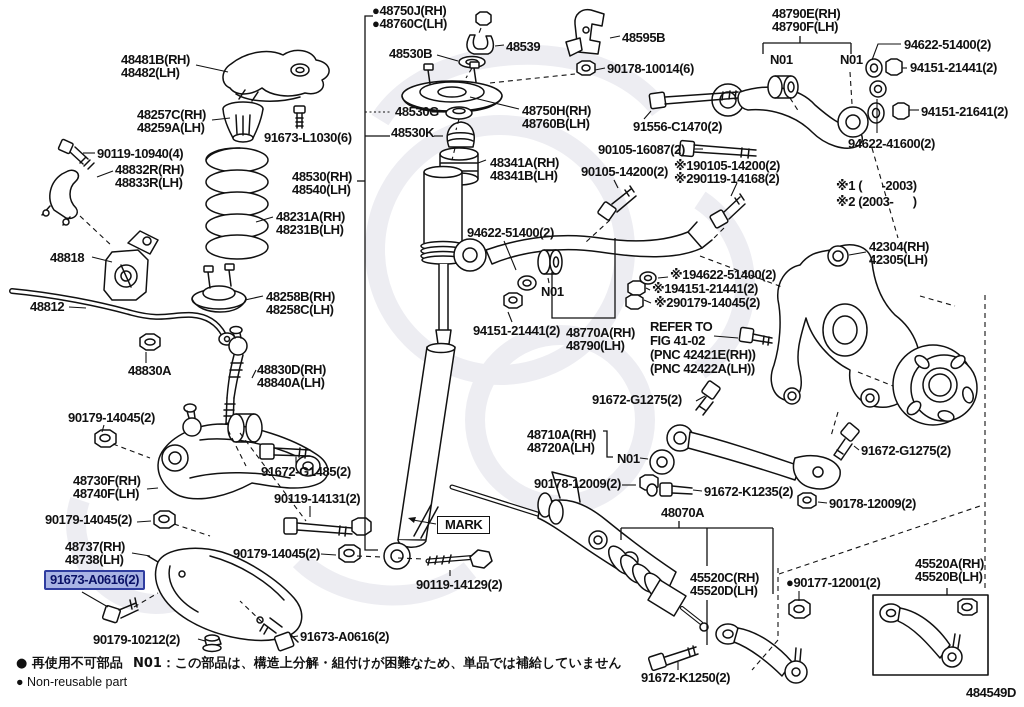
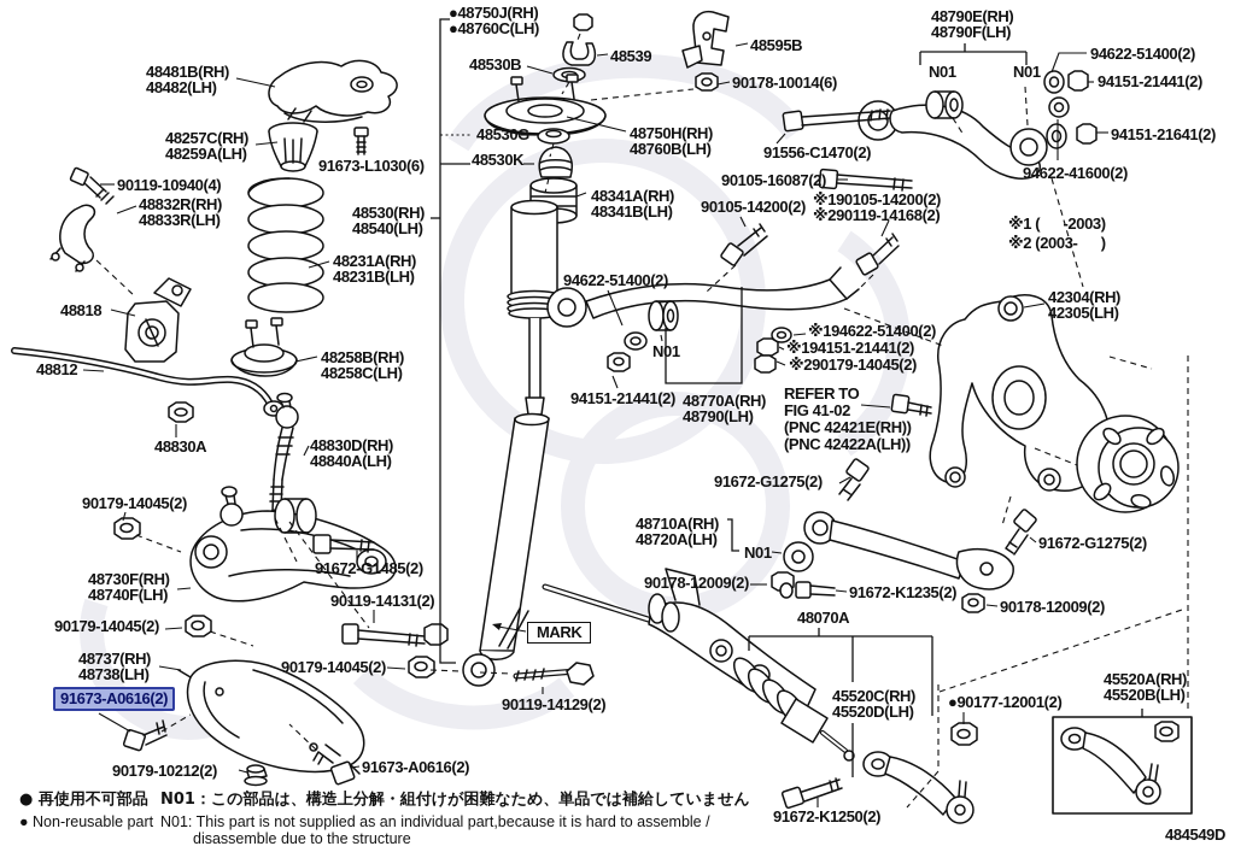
  48481B(RH)
  48482(LH)
  48257C(RH)
  48259A(LH)
  91673-L1030(6)
  90119-10940(4)
  48832R(RH)
  48833R(LH)
  48818
  48812
  48830A
  48530(RH)
  48540(LH)
  48231A(RH)
  48231B(LH)
  48258B(RH)
  48258C(LH)
  48830D(RH)
  48840A(LH)
  ●48750J(RH)
  ●48760C(LH)
  48530B
  48539
  48595B
  90178-10014(6)
  48530G
  48750H(RH)
  48760B(LH)
  48530K
  48341A(RH)
  48341B(LH)
  91556-C1470(2)
  90105-16087(2)
  90105-14200(2)
  ※190105-14200(2)
  ※290119-14168(2)
  48790E(RH)
  48790F(LH)
  94622-51400(2)
  94151-21441(2)
  N01
  N01
  94151-21641(2)
  94622-41600(2)
  ※1 ( -2003)
  ※2 (2003- )
  42304(RH)
  42305(LH)
  94622-51400(2)
  N01
  94151-21441(2)
  48770A(RH)
  48790(LH)
  ※194622-51400(2)
  ※194151-21441(2)
  ※290179-14045(2)
  REFER TO
  FIG 41-02
  (PNC 42421E(RH))
  (PNC 42422A(LH))
  91672-G1275(2)
  48710A(RH)
  48720A(LH)
  N01
  90178-12009(2)
  91672-G1275(2)
  91672-K1235(2)
  90178-12009(2)
  48070A
  90179-14045(2)
  48730F(RH)
  48740F(LH)
  90179-14045(2)
  48737(RH)
  48738(LH)
  91673-A0616(2)
  90179-10212(2)
  91673-A0616(2)
  91672-G1485(2)
  90119-14131(2)
  90179-14045(2)
  90119-14129(2)
  MARK
  45520C(RH)
  45520D(LH)
  ●90177-12001(2)
  45520A(RH)
  45520B(LH)
  91672-K1250(2)
  484549D
  ● 再使用不可部品
  ● Non-reusable part
  N01：この部品は、構造上分解・組付けが困難なため、単品では補給していません
+ N01: This part is not supplied as an individual part,because it is hard to assemble /
+ disassemble due to the structure
